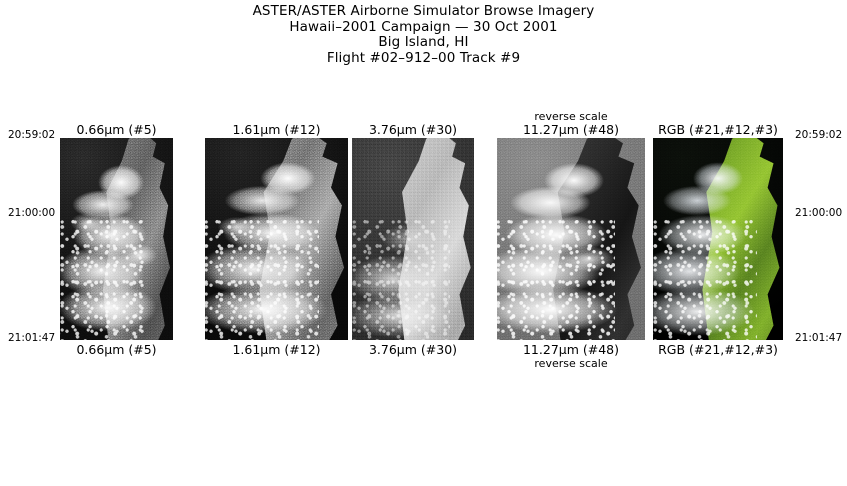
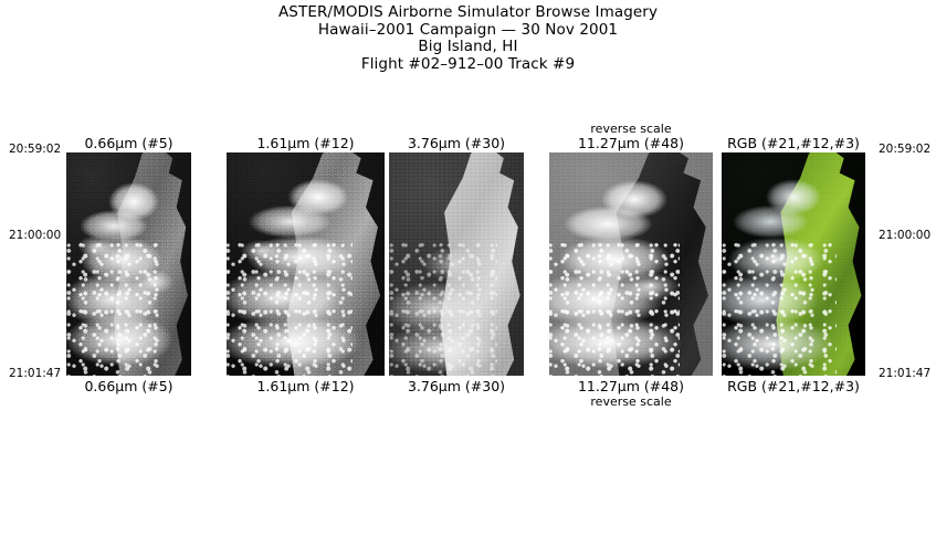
- ASTER/ASTER Airborne Simulator Browse Imagery
+ ASTER/MODIS Airborne Simulator Browse Imagery
- Hawaii–2001 Campaign — 30 Oct 2001
+ Hawaii–2001 Campaign — 30 Nov 2001
  Big Island, HI
  Flight #02–912–00 Track #9
  20:59:02
  21:00:00
  21:01:47
  20:59:02
  21:00:00
  21:01:47
  0.66μm (#5)
  1.61μm (#12)
  3.76μm (#30)
  reverse scale
  11.27μm (#48)
  RGB (#21,#12,#3)
  0.66μm (#5)
  1.61μm (#12)
  3.76μm (#30)
  11.27μm (#48)
  reverse scale
  RGB (#21,#12,#3)
